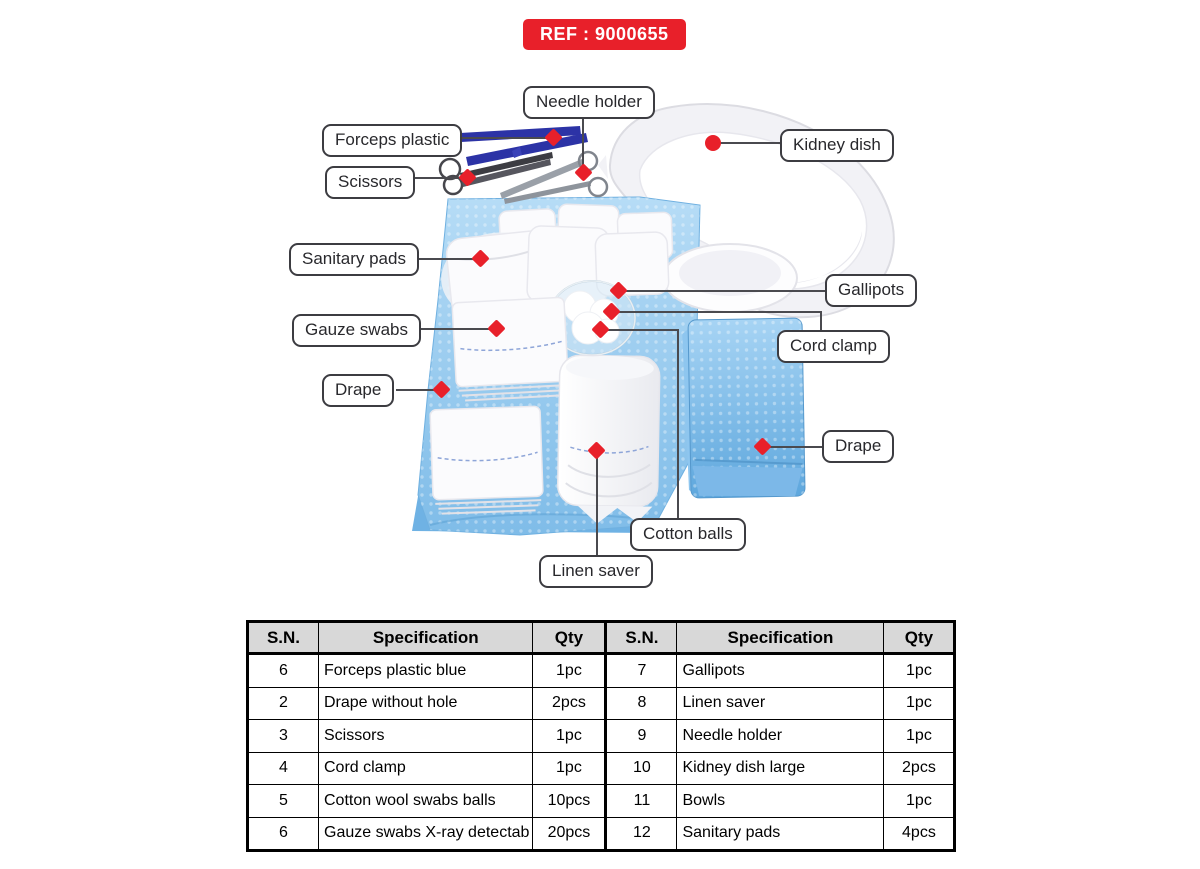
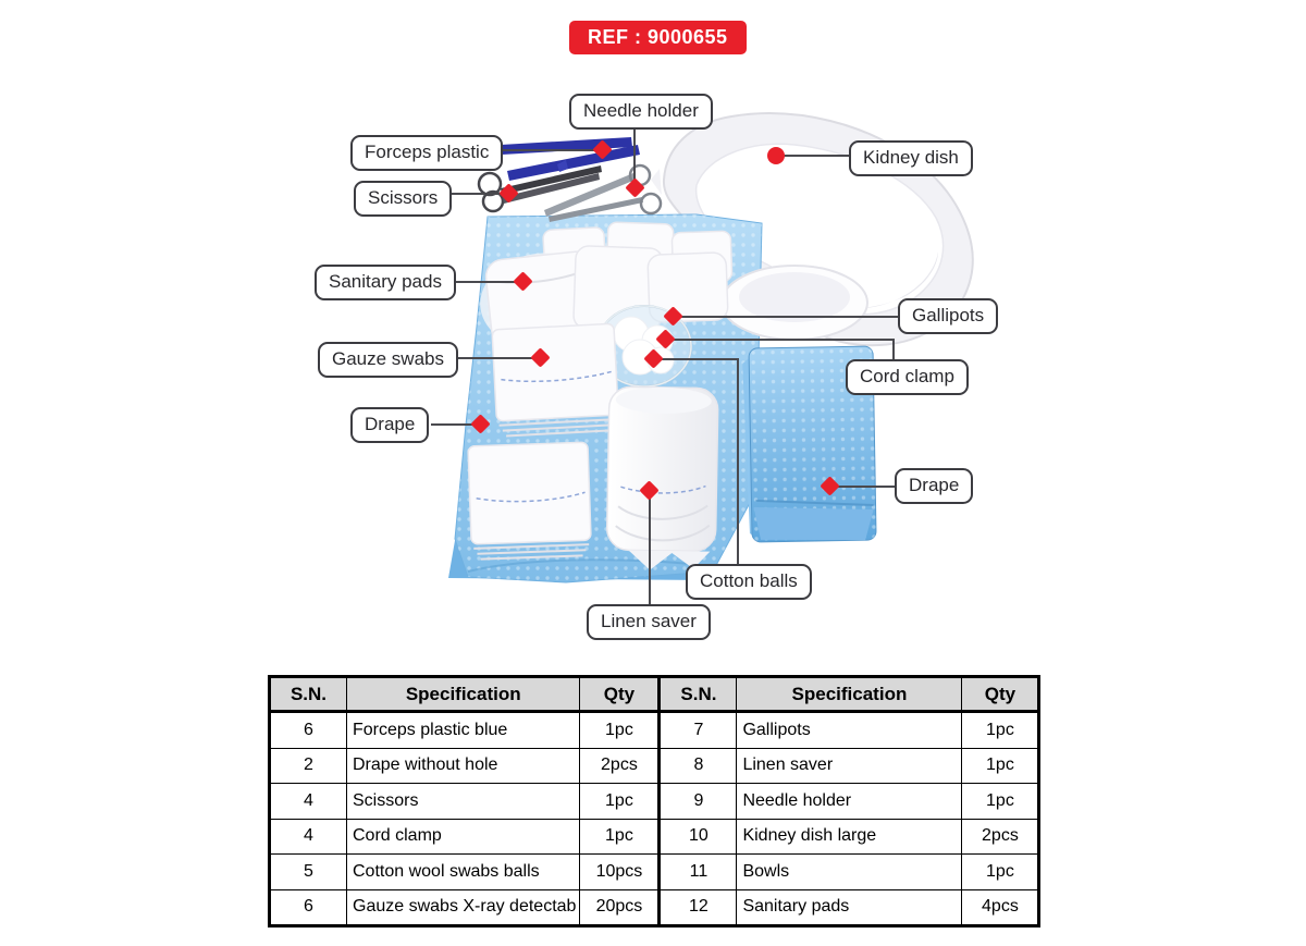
  REF : 9000655
  Needle holder
  Forceps plastic
  Scissors
  Kidney dish
  Sanitary pads
  Gauze swabs
  Drape
  Gallipots
  Cord clamp
  Cotton balls
  Drape
  Linen saver
  S.N.	Specification	Qty	S.N.	Specification	Qty
  6	Forceps plastic blue	1pc	7	Gallipots	1pc
  2	Drape without hole	2pcs	8	Linen saver	1pc
- 3	Scissors	1pc	9	Needle holder	1pc
+ 4	Scissors	1pc	9	Needle holder	1pc
  4	Cord clamp	1pc	10	Kidney dish large	2pcs
  5	Cotton wool swabs balls	10pcs	11	Bowls	1pc
  6	Gauze swabs X-ray detectab	20pcs	12	Sanitary pads	4pcs
